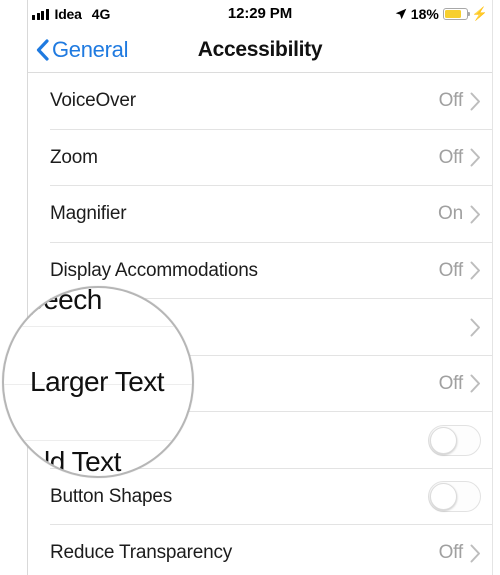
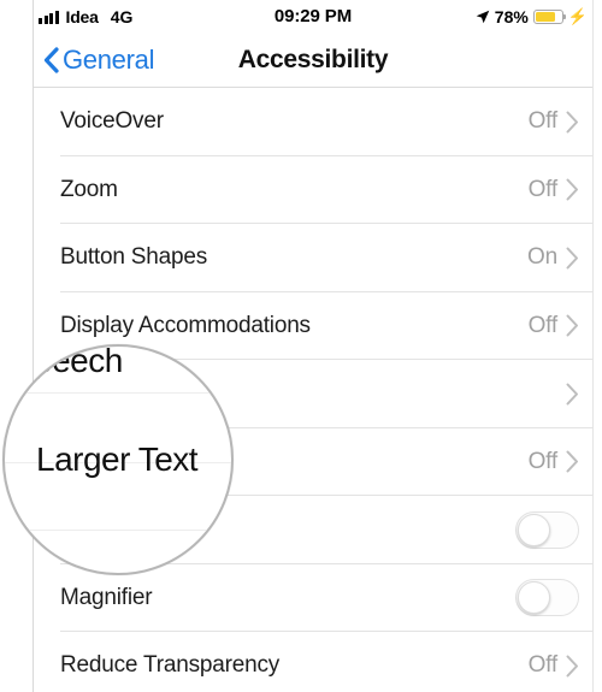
  Idea
  4G
- 12:29 PM
+ 09:29 PM
- 18%
+ 78%
  ⚡
  General
  Accessibility
  VoiceOver
  Off
  Zoom
  Off
- Magnifier
+ Button Shapes
  On
  Display Accommodations
  Off
  Off
- Button Shapes
+ Magnifier
  Reduce Transparency
  Off
  peech
  Larger Text
- ld Text
